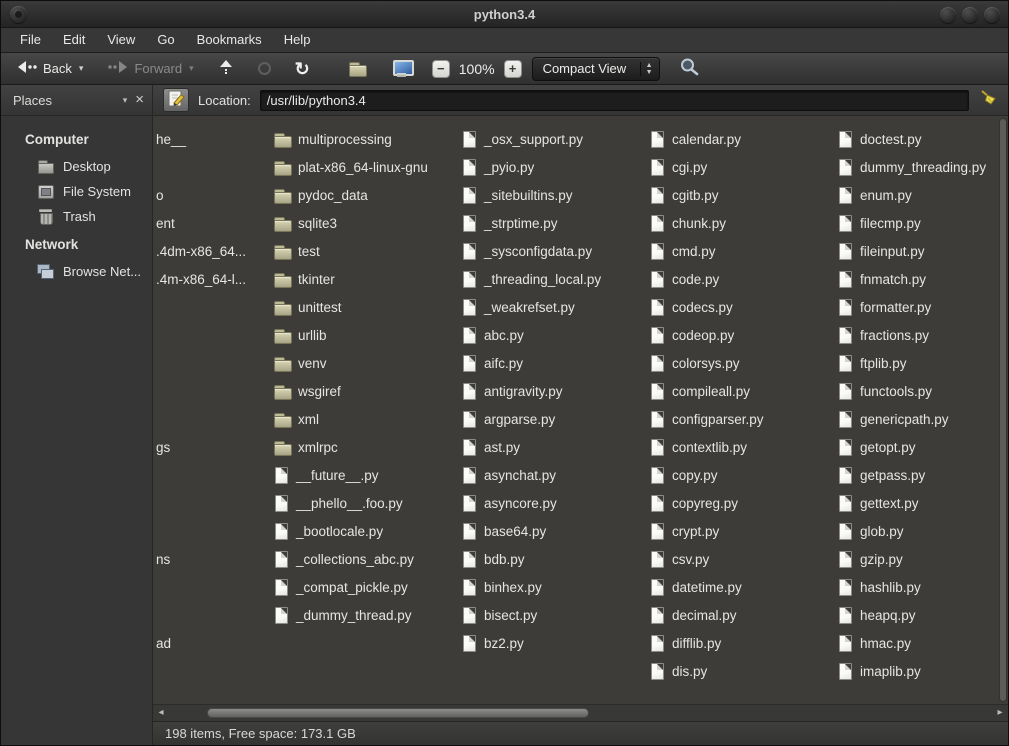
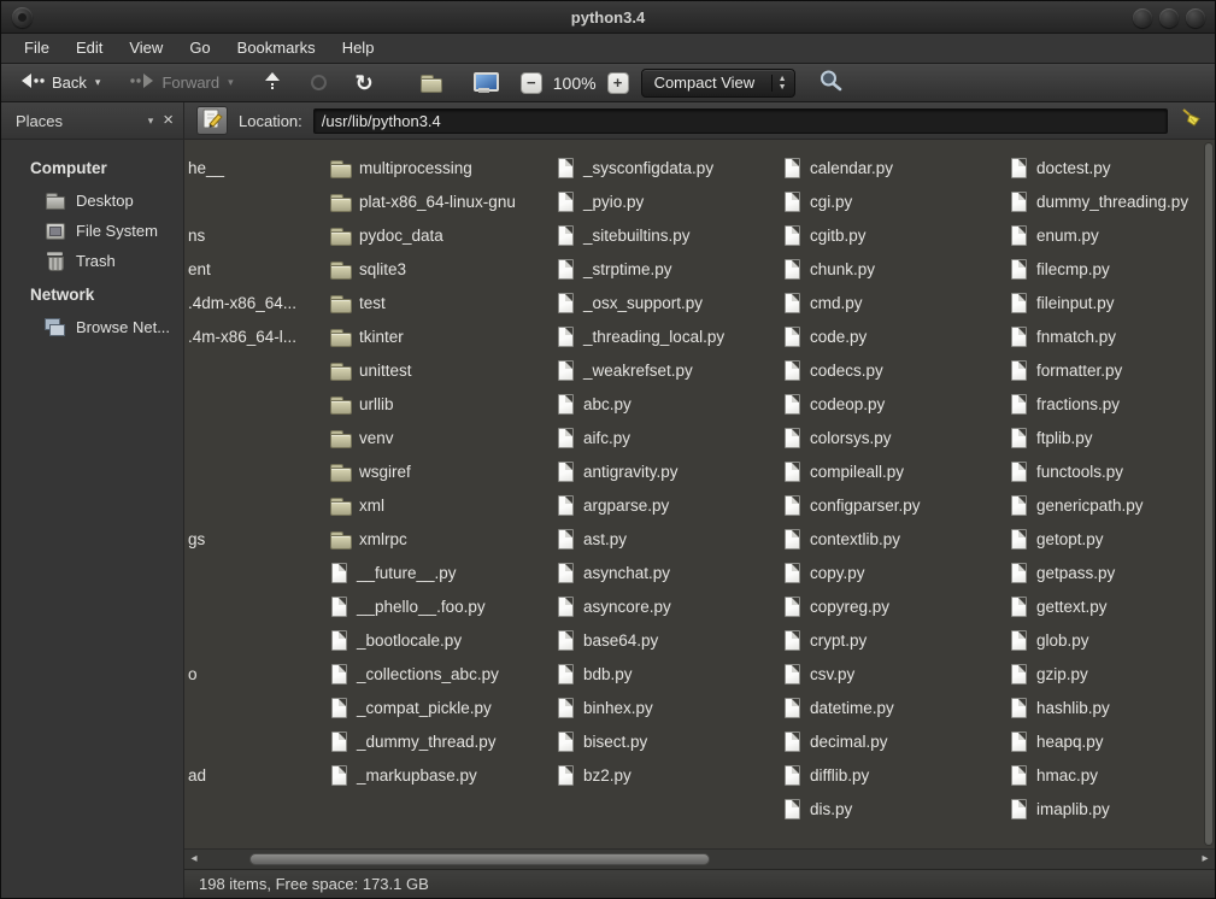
  python3.4
  File
  Edit
  View
  Go
  Bookmarks
  Help
  Back
  ▾
  Forward
  ▾
  ↻
  −
  100%
  +
  Compact View
  Places
  ▾
  ×
  Location:
  /usr/lib/python3.4
  Computer
  Desktop
  File System
  Trash
  Network
  Browse Net...
  multiprocessing
  plat-x86_64-linux-gnu
  pydoc_data
  sqlite3
  test
  tkinter
  unittest
  urllib
  venv
  wsgiref
  xml
  xmlrpc
  __future__.py
  __phello__.foo.py
  _bootlocale.py
  _collections_abc.py
  _compat_pickle.py
  _dummy_thread.py
+ _markupbase.py
- _osx_support.py
+ _sysconfigdata.py
  _pyio.py
  _sitebuiltins.py
  _strptime.py
- _sysconfigdata.py
+ _osx_support.py
  _threading_local.py
  _weakrefset.py
  abc.py
  aifc.py
  antigravity.py
  argparse.py
  ast.py
  asynchat.py
  asyncore.py
  base64.py
  bdb.py
  binhex.py
  bisect.py
  bz2.py
  calendar.py
  cgi.py
  cgitb.py
  chunk.py
  cmd.py
  code.py
  codecs.py
  codeop.py
  colorsys.py
  compileall.py
  configparser.py
  contextlib.py
  copy.py
  copyreg.py
  crypt.py
  csv.py
  datetime.py
  decimal.py
  difflib.py
  dis.py
  doctest.py
  dummy_threading.py
  enum.py
  filecmp.py
  fileinput.py
  fnmatch.py
  formatter.py
  fractions.py
  ftplib.py
  functools.py
  genericpath.py
  getopt.py
  getpass.py
  gettext.py
  glob.py
  gzip.py
  hashlib.py
  heapq.py
  hmac.py
  imaplib.py
  he__
- o
+ ns
  ent
  .4dm-x86_64...
  .4m-x86_64-l...
  gs
- ns
+ o
  ad
  ◂
  ▸
  198 items, Free space: 173.1 GB
